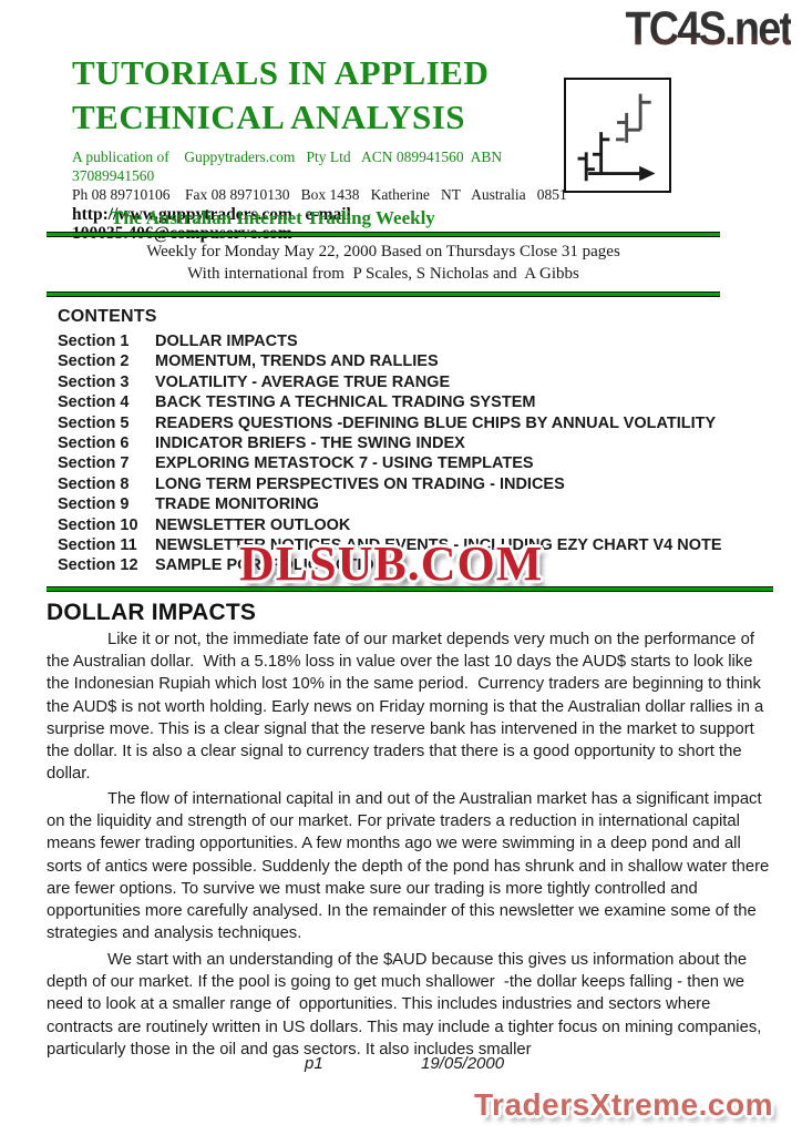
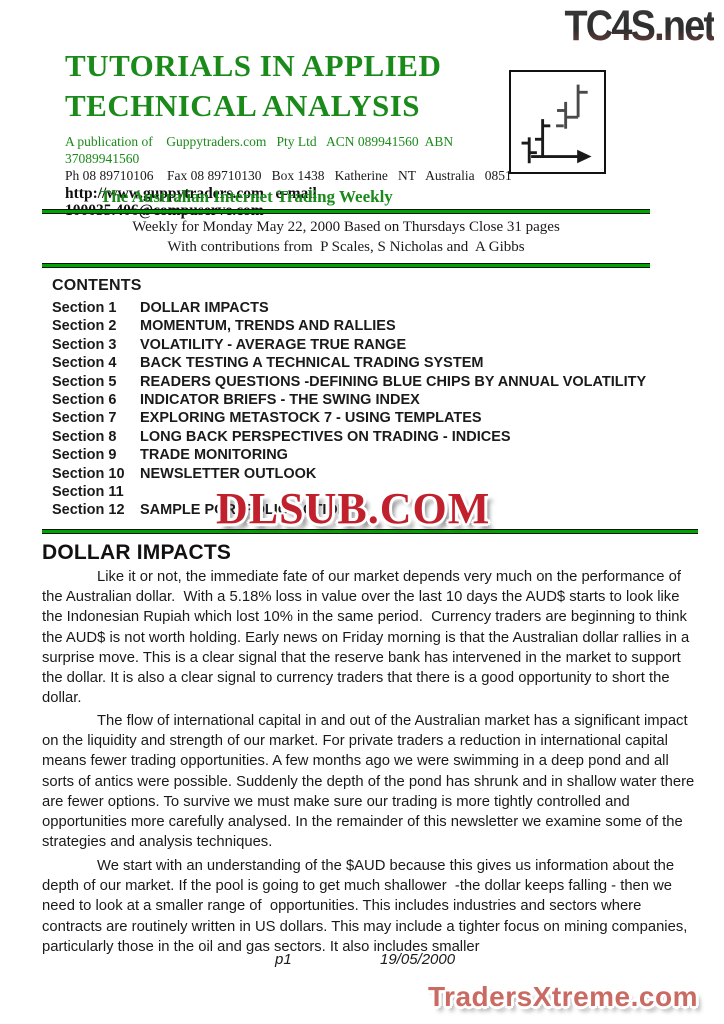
  TC4S.net
  TUTORIALS IN APPLIED
  TECHNICAL ANALYSIS
  A publication of Guppytraders.com Pty Ltd ACN 089941560 ABN 37089941560
  Ph 08 89710106 Fax 08 89710130 Box 1438 Katherine NT Australia 0851
  The Australian Internet Trading Weekly
  Weekly for Monday May 22, 2000 Based on Thursdays Close 31 pages
- With international from P Scales, S Nicholas and A Gibbs
+ With contributions from P Scales, S Nicholas and A Gibbs
  CONTENTS
  Section 1
  DOLLAR IMPACTS
  Section 2
  MOMENTUM, TRENDS AND RALLIES
  Section 3
  VOLATILITY - AVERAGE TRUE RANGE
  Section 4
  BACK TESTING A TECHNICAL TRADING SYSTEM
  Section 5
  READERS QUESTIONS -DEFINING BLUE CHIPS BY ANNUAL VOLATILITY
  Section 6
  INDICATOR BRIEFS - THE SWING INDEX
  Section 7
  EXPLORING METASTOCK 7 - USING TEMPLATES
  Section 8
- LONG TERM PERSPECTIVES ON TRADING - INDICES
+ LONG BACK PERSPECTIVES ON TRADING - INDICES
  Section 9
  TRADE MONITORING
  Section 10
  NEWSLETTER OUTLOOK
  Section 11
- NEWSLETTER NOTICES AND EVENTS - INCLUDING EZY CHART V4 NOTE
  Section 12
  SAMPLE PORTFOLIO ACTION
  DLSUB.COM
  DOLLAR IMPACTS
  Like it or not, the immediate fate of our market depends very much on the performance of the Australian dollar. With a 5.18% loss in value over the last 10 days the AUD$ starts to look like the Indonesian Rupiah which lost 10% in the same period. Currency traders are beginning to think the AUD$ is not worth holding. Early news on Friday morning is that the Australian dollar rallies in a surprise move. This is a clear signal that the reserve bank has intervened in the market to support the dollar. It is also a clear signal to currency traders that there is a good opportunity to short the dollar.
  The flow of international capital in and out of the Australian market has a significant impact on the liquidity and strength of our market. For private traders a reduction in international capital means fewer trading opportunities. A few months ago we were swimming in a deep pond and all sorts of antics were possible. Suddenly the depth of the pond has shrunk and in shallow water there are fewer options. To survive we must make sure our trading is more tightly controlled and opportunities more carefully analysed. In the remainder of this newsletter we examine some of the strategies and analysis techniques.
  We start with an understanding of the $AUD because this gives us information about the depth of our market. If the pool is going to get much shallower -the dollar keeps falling - then we need to look at a smaller range of opportunities. This includes industries and sectors where contracts are routinely written in US dollars. This may include a tighter focus on mining companies, particularly those in the oil and gas sectors. It also includes smaller
  p1
  19/05/2000
  TradersXtreme.com
